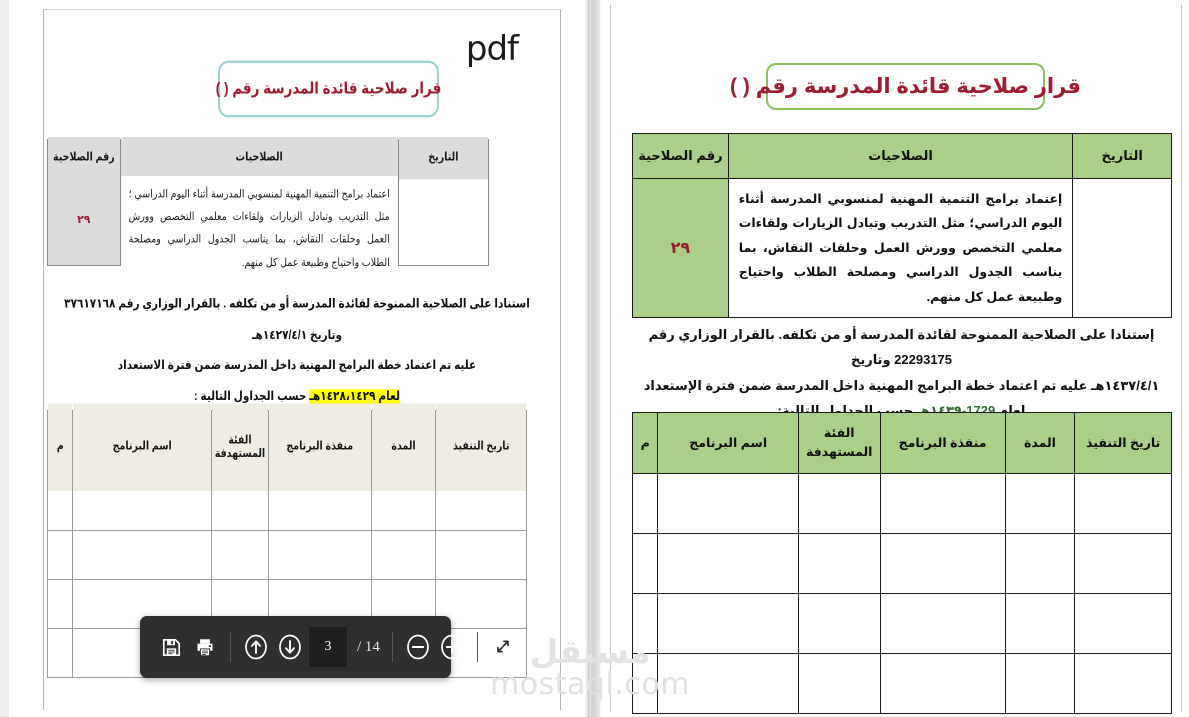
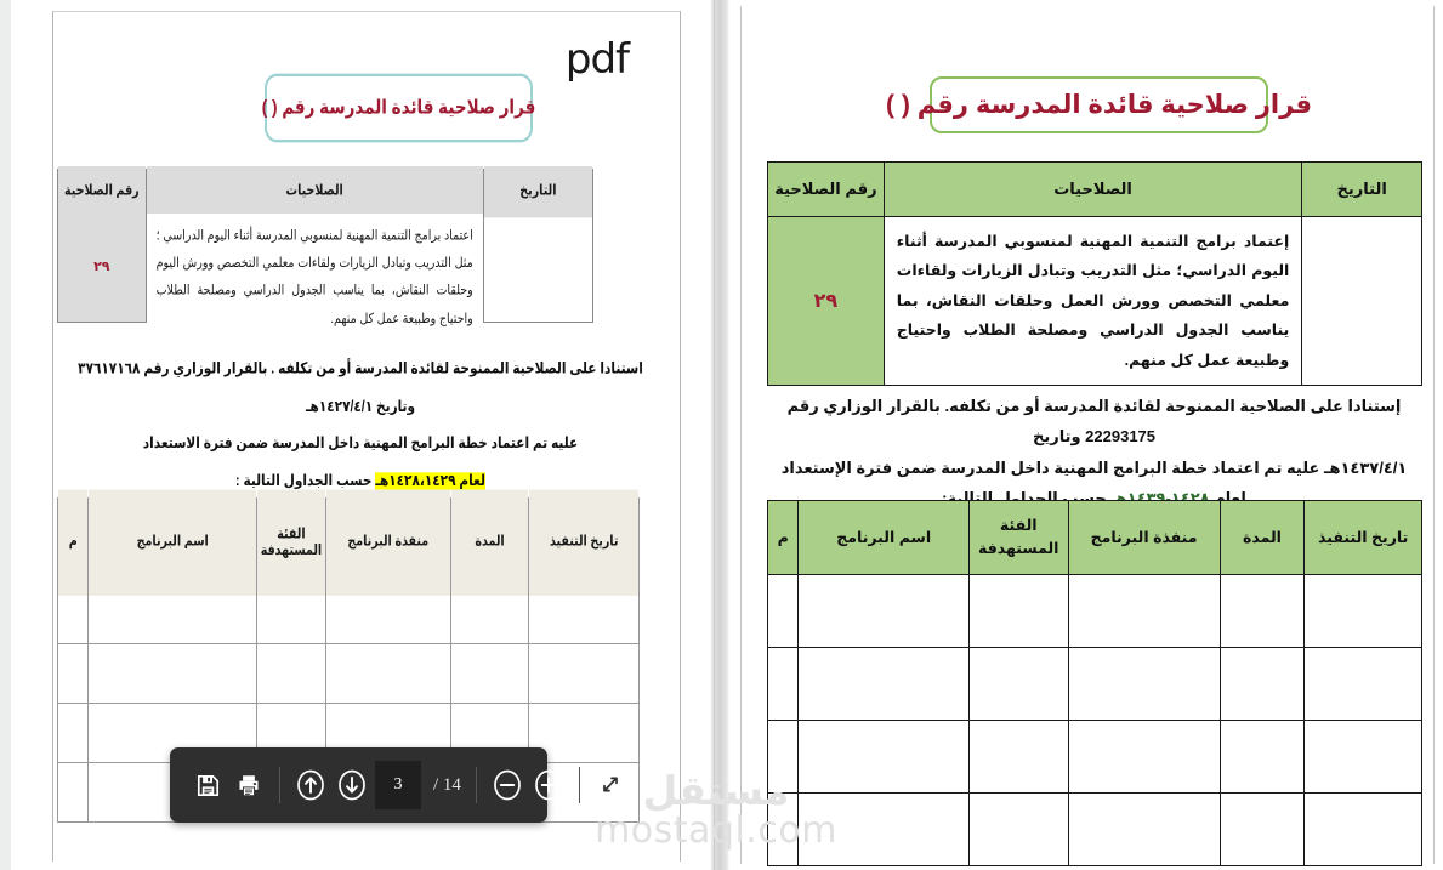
  pdf
  قرار صلاحية قائدة المدرسة رقم ( )
  التاريخ	الصلاحيات	رقم الصلاحية
- 	اعتماد برامج التنمية المهنية لمنسوبي المدرسة أثناء اليوم الدراسي ؛ مثل التدريب وتبادل الزيارات ولقاءات معلمي التخصص وورش العمل وحلقات النقاش، بما يناسب الجدول الدراسي ومصلحة الطلاب واحتياج وطبيعة عمل كل منهم.	٢٩
+ 	اعتماد برامج التنمية المهنية لمنسوبي المدرسة أثناء اليوم الدراسي ؛ مثل التدريب وتبادل الزيارات ولقاءات معلمي التخصص وورش اليوم وحلقات النقاش، بما يناسب الجدول الدراسي ومصلحة الطلاب واحتياج وطبيعة عمل كل منهم.	٢٩
  استنادا على الصلاحية الممنوحة لقائدة المدرسة أو من تكلفه . بالقرار الوزاري رقم ٣٧٦١٧١٦٨ وتاريخ ١٤٢٧/٤/١هـ
  عليه تم اعتماد خطة البرامج المهنية داخل المدرسة ضمن فترة الاستعداد
  لعام ١٤٢٨،١٤٢٩هـ حسب الجداول التالية :
  تاريخ التنفيذ	المدة	منفذة البرنامج	الفئة المستهدفة	اسم البرنامج	م
  قرار صلاحية قائدة المدرسة رقم ( )
  التاريخ	الصلاحيات	رقم الصلاحية
  	إعتماد برامج التنمية المهنية لمنسوبي المدرسة أثناء اليوم الدراسي؛ مثل التدريب وتبادل الزيارات ولقاءات معلمي التخصص وورش العمل وحلقات النقاش، بما يناسب الجدول الدراسي ومصلحة الطلاب واحتياج وطبيعة عمل كل منهم.	٢٩
  إستنادا على الصلاحية الممنوحة لقائدة المدرسة أو من تكلفه. بالقرار الوزاري رقم 22293175 وتاريخ
  ١٤٣٧/٤/١هـ عليه تم اعتماد خطة البرامج المهنية داخل المدرسة ضمن فترة الإستعداد
- لعام 1729-١٤٣٩هـ حسب الجداول التالية:
+ لعام ١٤٢٨-١٤٣٩هـ حسب الجداول التالية:
  تاريخ التنفيذ	المدة	منفذة البرنامج	الفئة المستهدفة	اسم البرنامج	م
  مستقل
  mostaql.com
  3
  / 14
